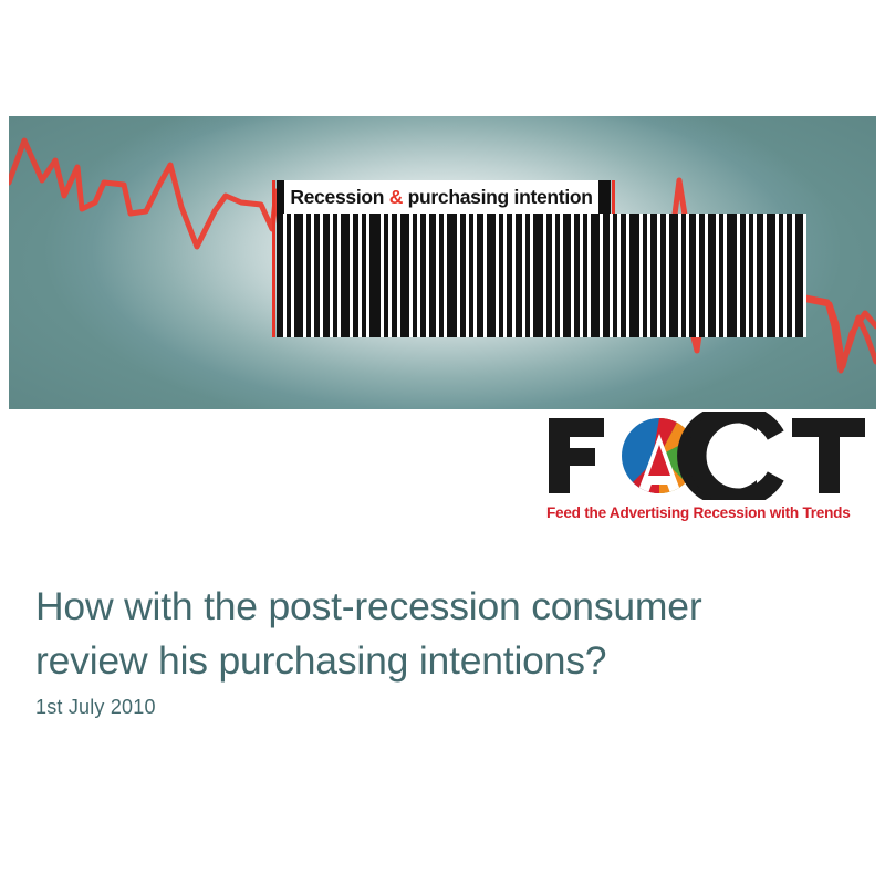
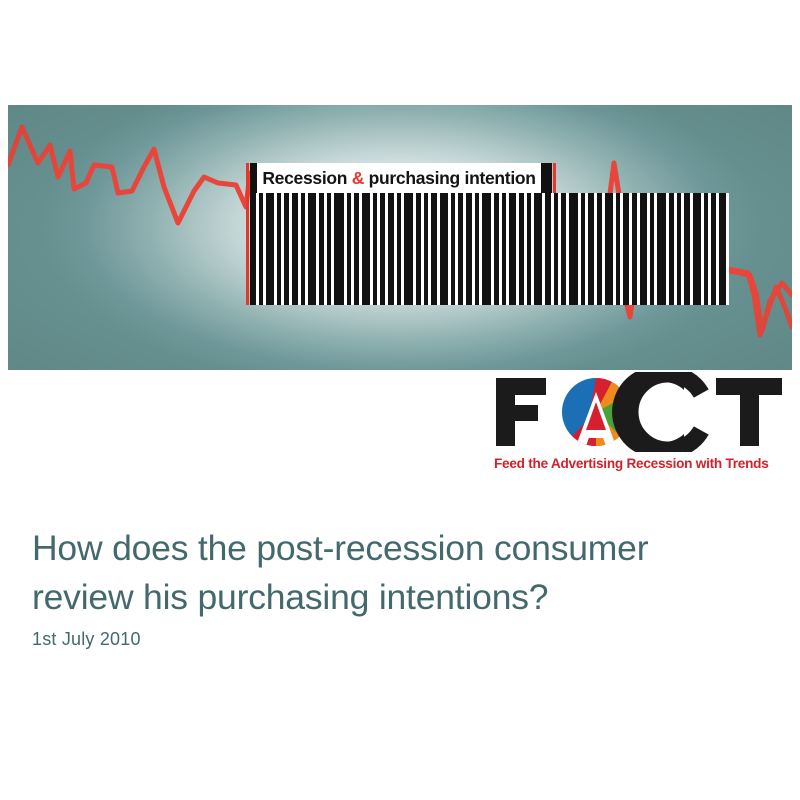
  Recession & purchasing intention
  Feed the Advertising Recession with Trends
- How with the post-recession consumer
+ How does the post-recession consumer
  review his purchasing intentions?
  1st July 2010
